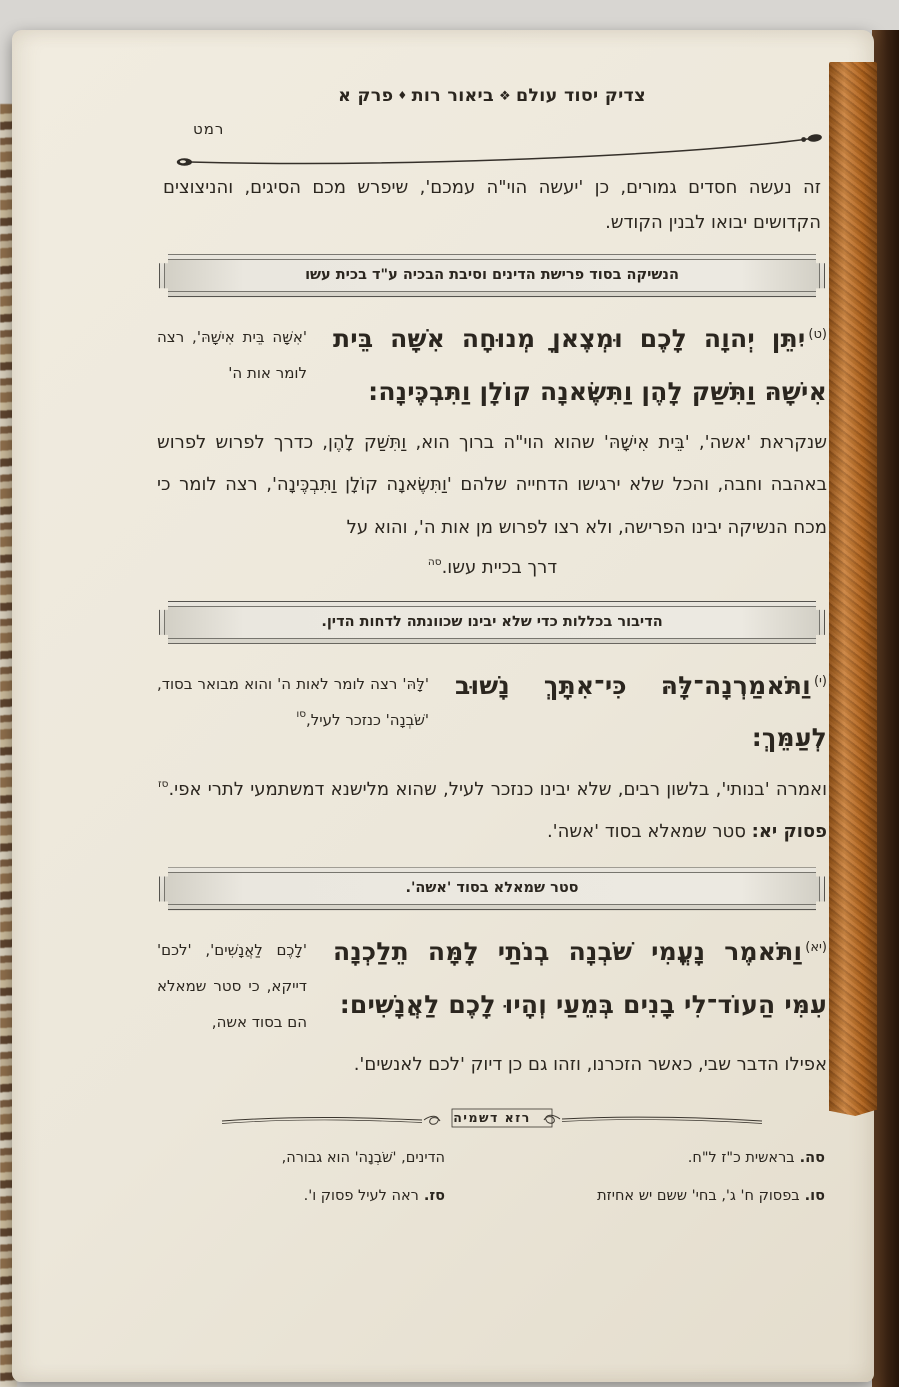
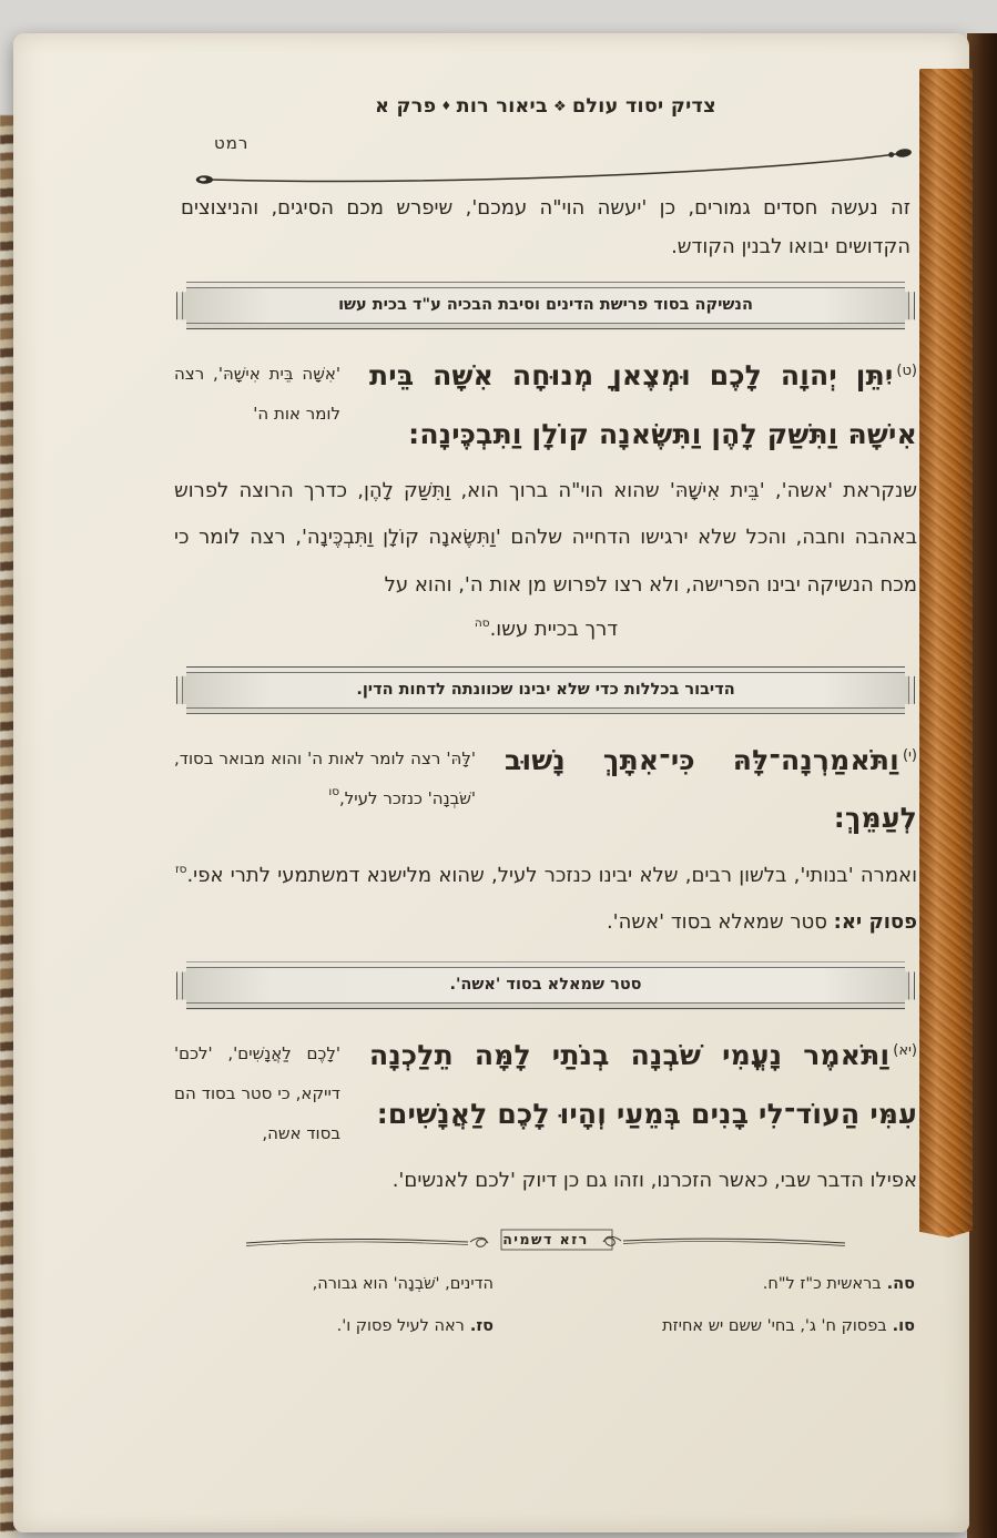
  צדיק יסוד עולם❖ביאור רות♦פרק א
  רמט
  זה נעשה חסדים גמורים, כן 'יעשה הוי"ה עמכם', שיפרש מכם הסיגים, והניצוצים הקדושים יבואו לבנין הקודש.
  הנשיקה בסוד פרישת הדינים וסיבת הבכיה ע"ד בכית עשו
  (ט)יִתֵּן יְהוָה לָכֶם וּמְצֶאןָ מְנוּחָה אִשָּׁה בֵּית אִישָׁהּ וַתִּשַּׁק לָהֶן וַתִּשֶּׂאנָה קוֹלָן וַתִּבְכֶּינָה:
  'אִשָּׁה בֵּית אִישָׁהּ', רצה לומר אות ה'
- שנקראת 'אשה', 'בֵּית אִישָׁהּ' שהוא הוי"ה ברוך הוא, וַתִּשַּׁק לָהֶן, כדרך לפרוש לפרוש באהבה וחבה, והכל שלא ירגישו הדחייה שלהם 'וַתִּשֶּׂאנָה קוֹלָן וַתִּבְכֶּינָה', רצה לומר כי מכח הנשיקה יבינו הפרישה, ולא רצו לפרוש מן אות ה', והוא על
+ שנקראת 'אשה', 'בֵּית אִישָׁהּ' שהוא הוי"ה ברוך הוא, וַתִּשַּׁק לָהֶן, כדרך הרוצה לפרוש באהבה וחבה, והכל שלא ירגישו הדחייה שלהם 'וַתִּשֶּׂאנָה קוֹלָן וַתִּבְכֶּינָה', רצה לומר כי מכח הנשיקה יבינו הפרישה, ולא רצו לפרוש מן אות ה', והוא על
  דרך בכיית עשו.סה
  הדיבור בכללות כדי שלא יבינו שכוונתה לדחות הדין.
  (י)וַתֹּאמַרְנָה־לָּהּ כִּי־אִתָּךְ נָשׁוּב לְעַמֵּךְ:
  'לָּהּ' רצה לומר לאות ה' והוא מבואר בסוד, 'שֹׁבְנָה' כנזכר לעיל,סו
  ואמרה 'בנותי', בלשון רבים, שלא יבינו כנזכר לעיל, שהוא מלישנא דמשתמעי לתרי אפי.סז פסוק יא: סטר שמאלא בסוד 'אשה'.
  סטר שמאלא בסוד 'אשה'.
  (יא)וַתֹּאמֶר נָעֳמִי שֹׁבְנָה בְנֹתַי לָמָּה תֵלַכְנָה עִמִּי הַעוֹד־לִי בָנִים בְּמֵעַי וְהָיוּ לָכֶם לַאֲנָשִׁים:
- 'לָכֶם לַאֲנָשִׁים', 'לכם' דייקא, כי סטר שמאלא הם בסוד אשה,
+ 'לָכֶם לַאֲנָשִׁים', 'לכם' דייקא, כי סטר בסוד הם בסוד אשה,
  אפילו הדבר שבי, כאשר הזכרנו, וזהו גם כן דיוק 'לכם לאנשים'.
  רזא דשמיה
  סה.בראשית כ"ז ל"ח.
  הדינים, 'שֹׁבְנָה' הוא גבורה,
  סו.בפסוק ח' ג', בחי' ששם יש אחיזת
  סז.ראה לעיל פסוק ו'.
